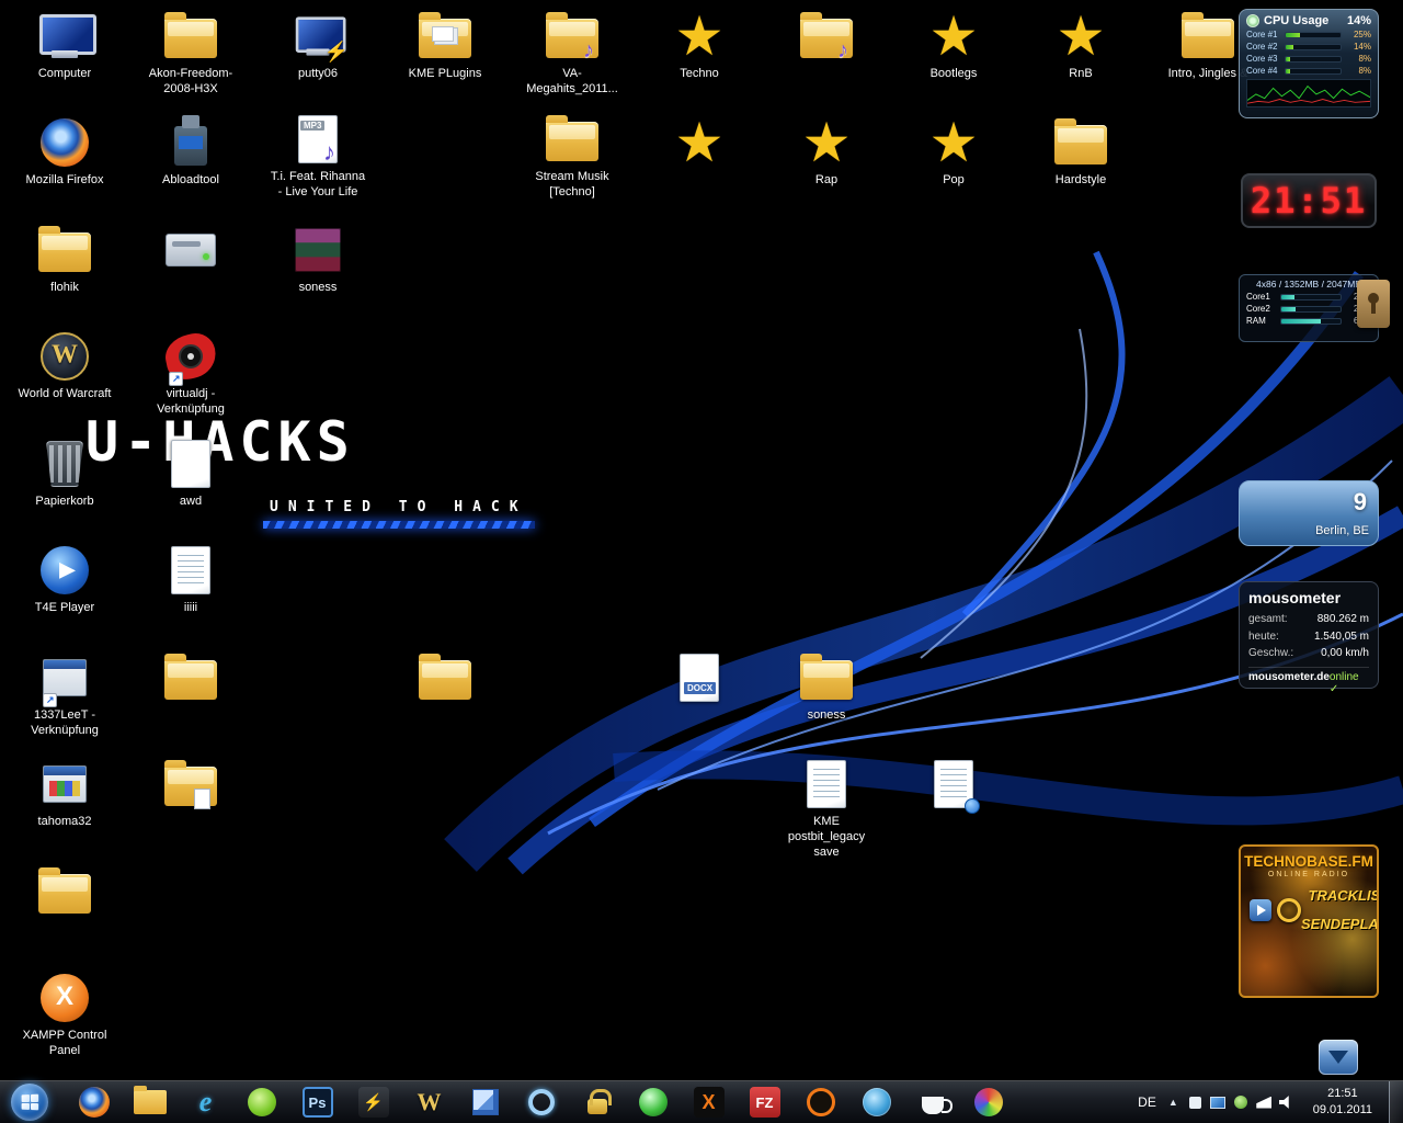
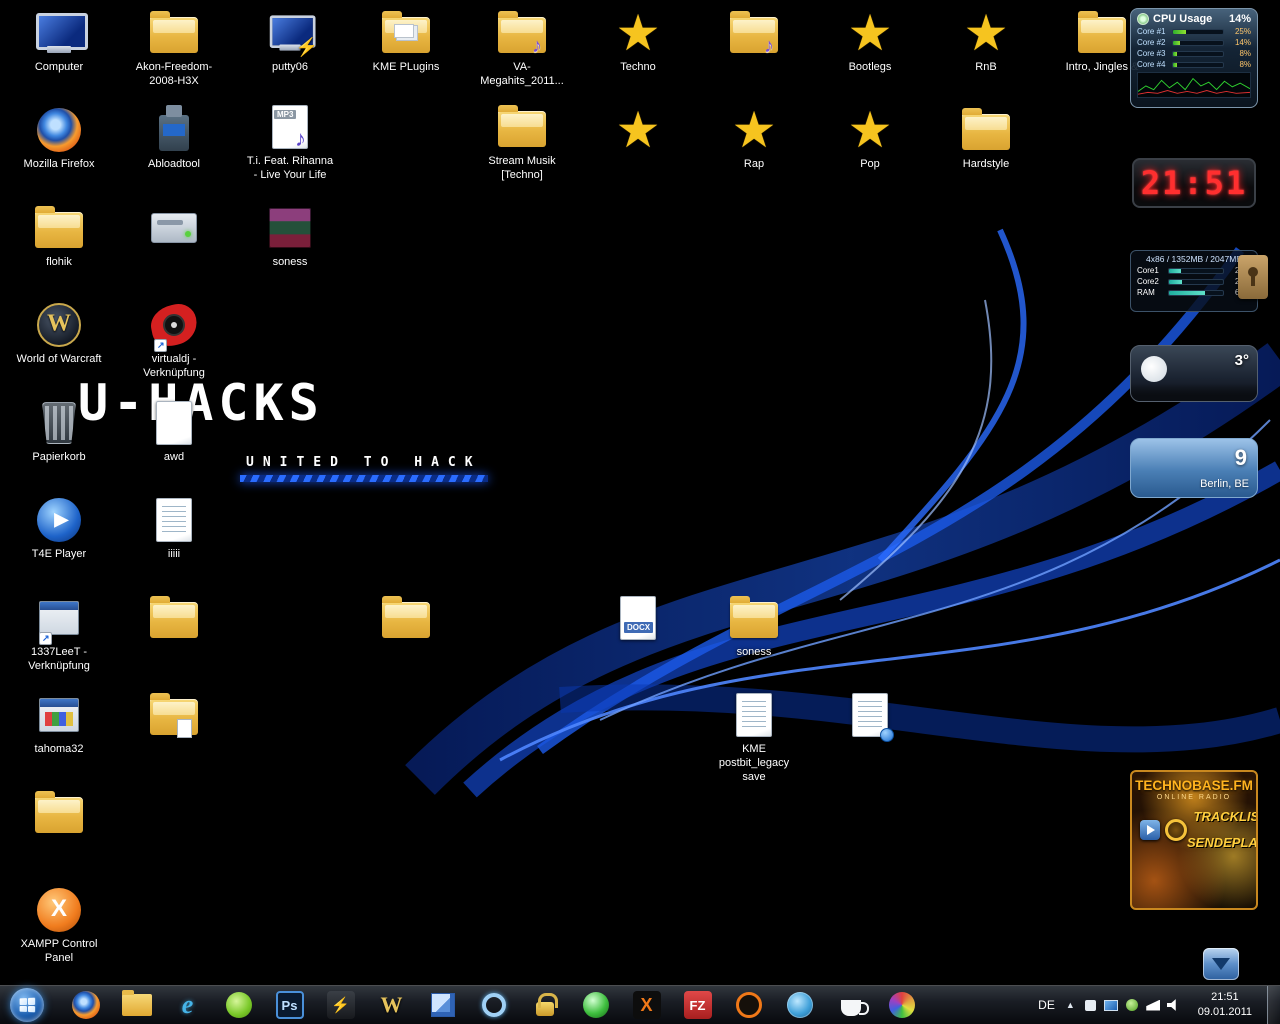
  U-ACKS
  UNITED TO HACK
  Computer
  Akon-Freedom-2008-H3X
  ⚡
  putty06
  KME PLugins
  ♪
  VA-Megahits_2011...
  ★
  Techno
  ♪
  ★
  Bootlegs
  ★
  RnB
  Intro, Jingles
  Mozilla Firefox
  Abloadtool
  MP3
  ♪
  T.i. Feat. Rihanna - Live Your Life
  Stream Musik [Techno]
  ★
  ★
  Rap
  ★
  Pop
  Hardstyle
  flohik
  soness
  W
  World of Warcraft
  virtualdj - Verknüpfung
  Papierkorb
  awd
  ▶
  T4E Player
  iiiii
  1337LeeT - Verknüpfung
  DOCX
  soness
  tahoma32
  KME postbit_legacy save
  X
  XAMPP Control Panel
  CPU Usage
  14%
  Core #1
  25%
  Core #2
  14%
  Core #3
  8%
  Core #4
  8%
  21:51
  4x86 / 1352MB / 2047M
  Core1
  Core2
  RAM
+ 3°
  9
  Berlin, BE
- mousometer
- gesamt:
- 880.262 m
- heute:
- 1.540,05 m
- Geschw.:
- 0,00 km/h
- mousometer.de
- online ✓
  TECHNOBASE.FM
  TRACKLIS
  SENDEPLA
  e
  Ps
  ⚡
  W
  X
  FZ
  DE
  21:51
  09.01.2011
